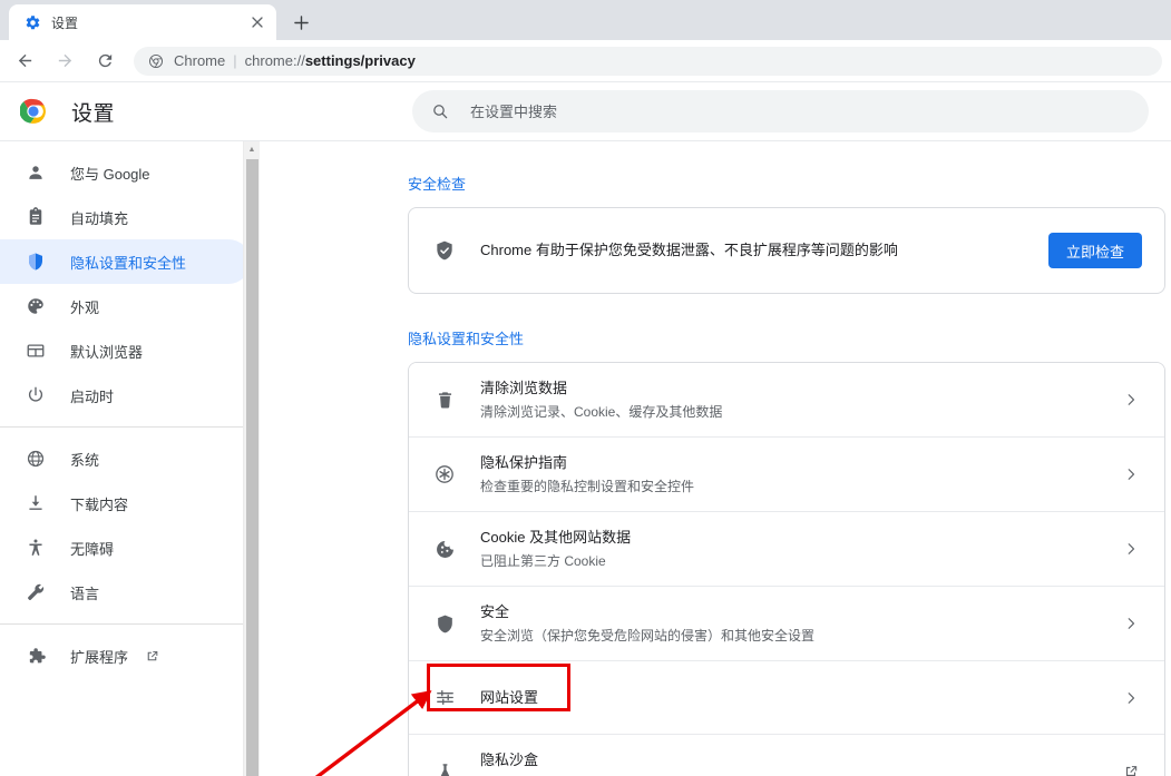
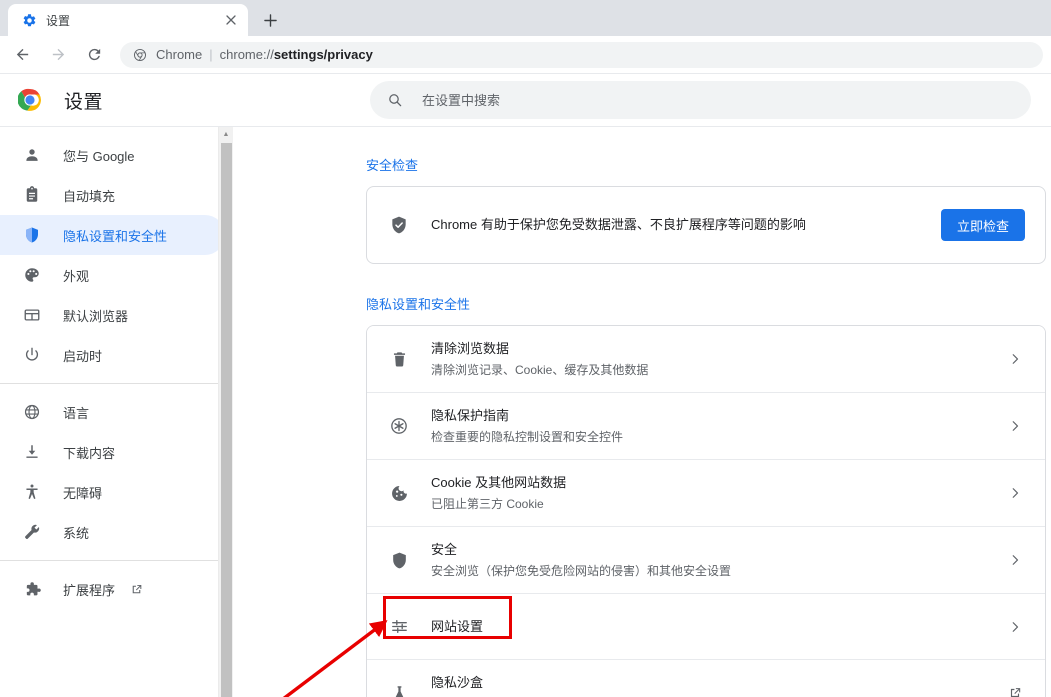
  设置
  Chrome
  |
  chrome://settings/privacy
  设置
  在设置中搜索
  您与 Google
  自动填充
  隐私设置和安全性
  外观
  默认浏览器
  启动时
- 系统
+ 语言
  下载内容
  无障碍
- 语言
+ 系统
  扩展程序
  安全检查
  Chrome 有助于保护您免受数据泄露、不良扩展程序等问题的影响
  立即检查
  隐私设置和安全性
  清除浏览数据
  清除浏览记录、Cookie、缓存及其他数据
  隐私保护指南
  检查重要的隐私控制设置和安全控件
  Cookie 及其他网站数据
  已阻止第三方 Cookie
  安全
  安全浏览（保护您免受危险网站的侵害）和其他安全设置
  网站设置
  隐私沙盒
